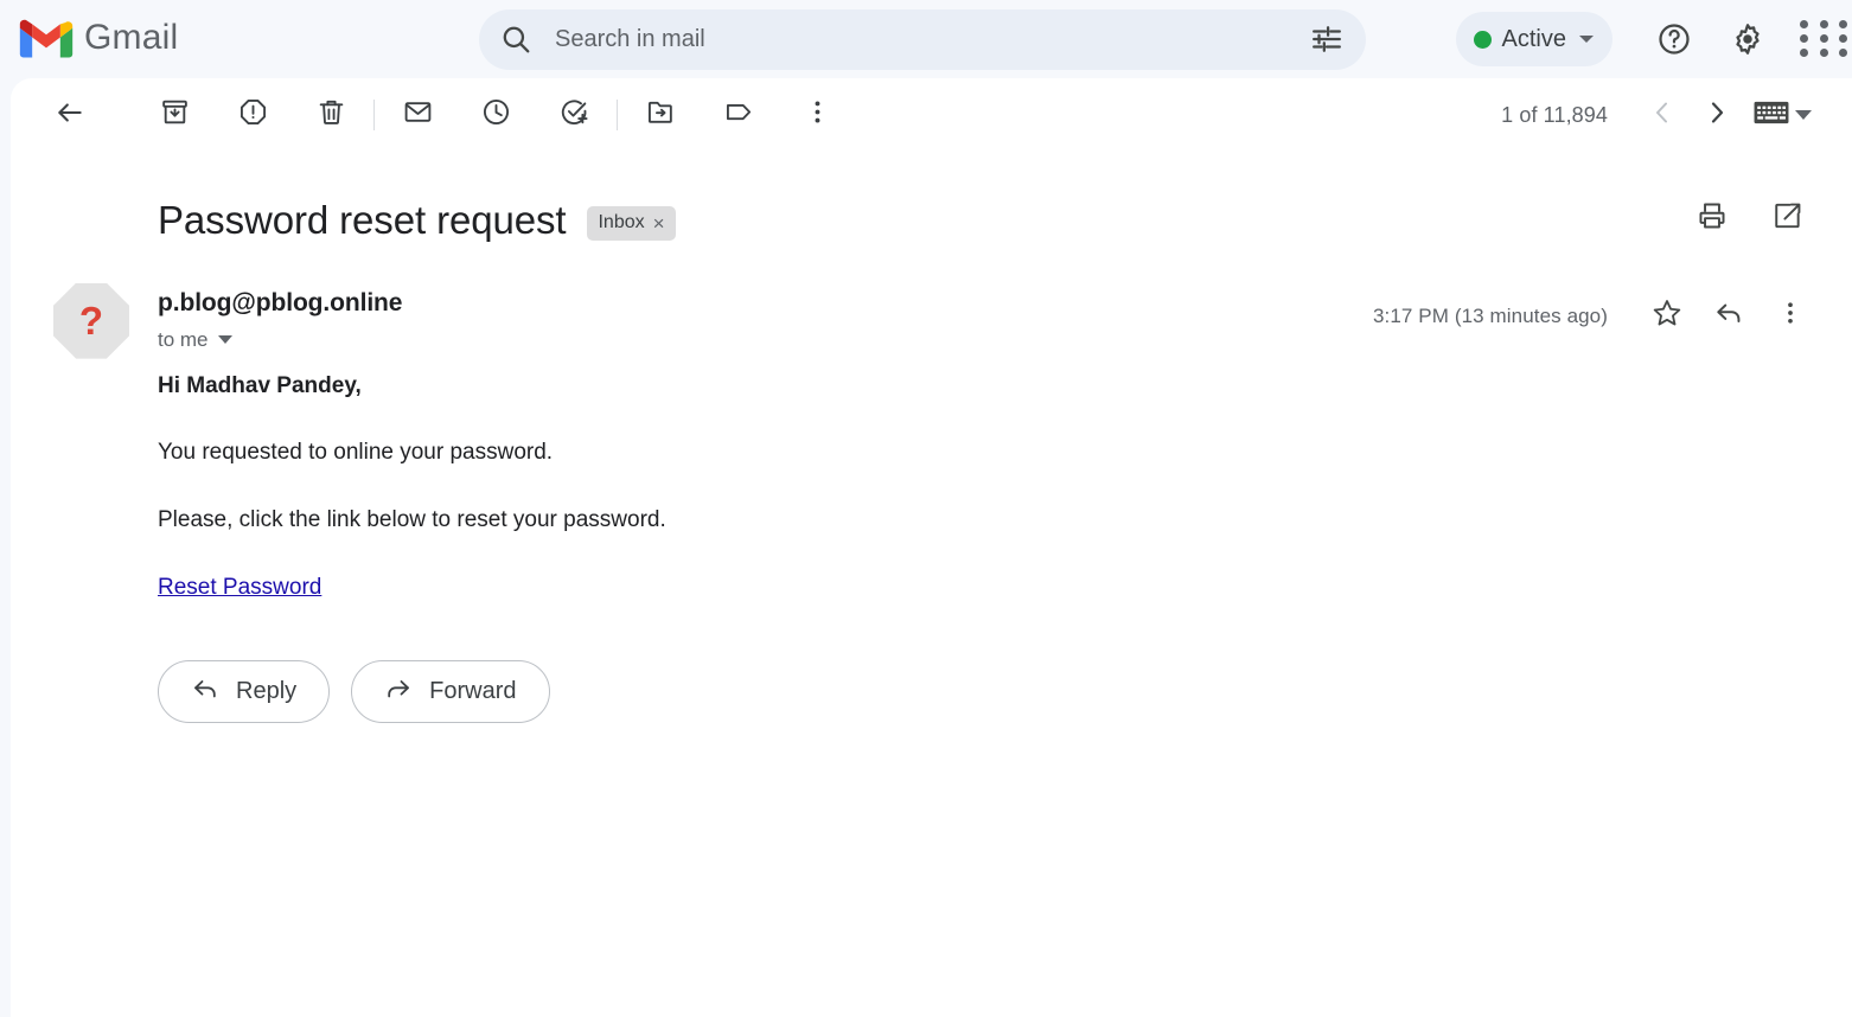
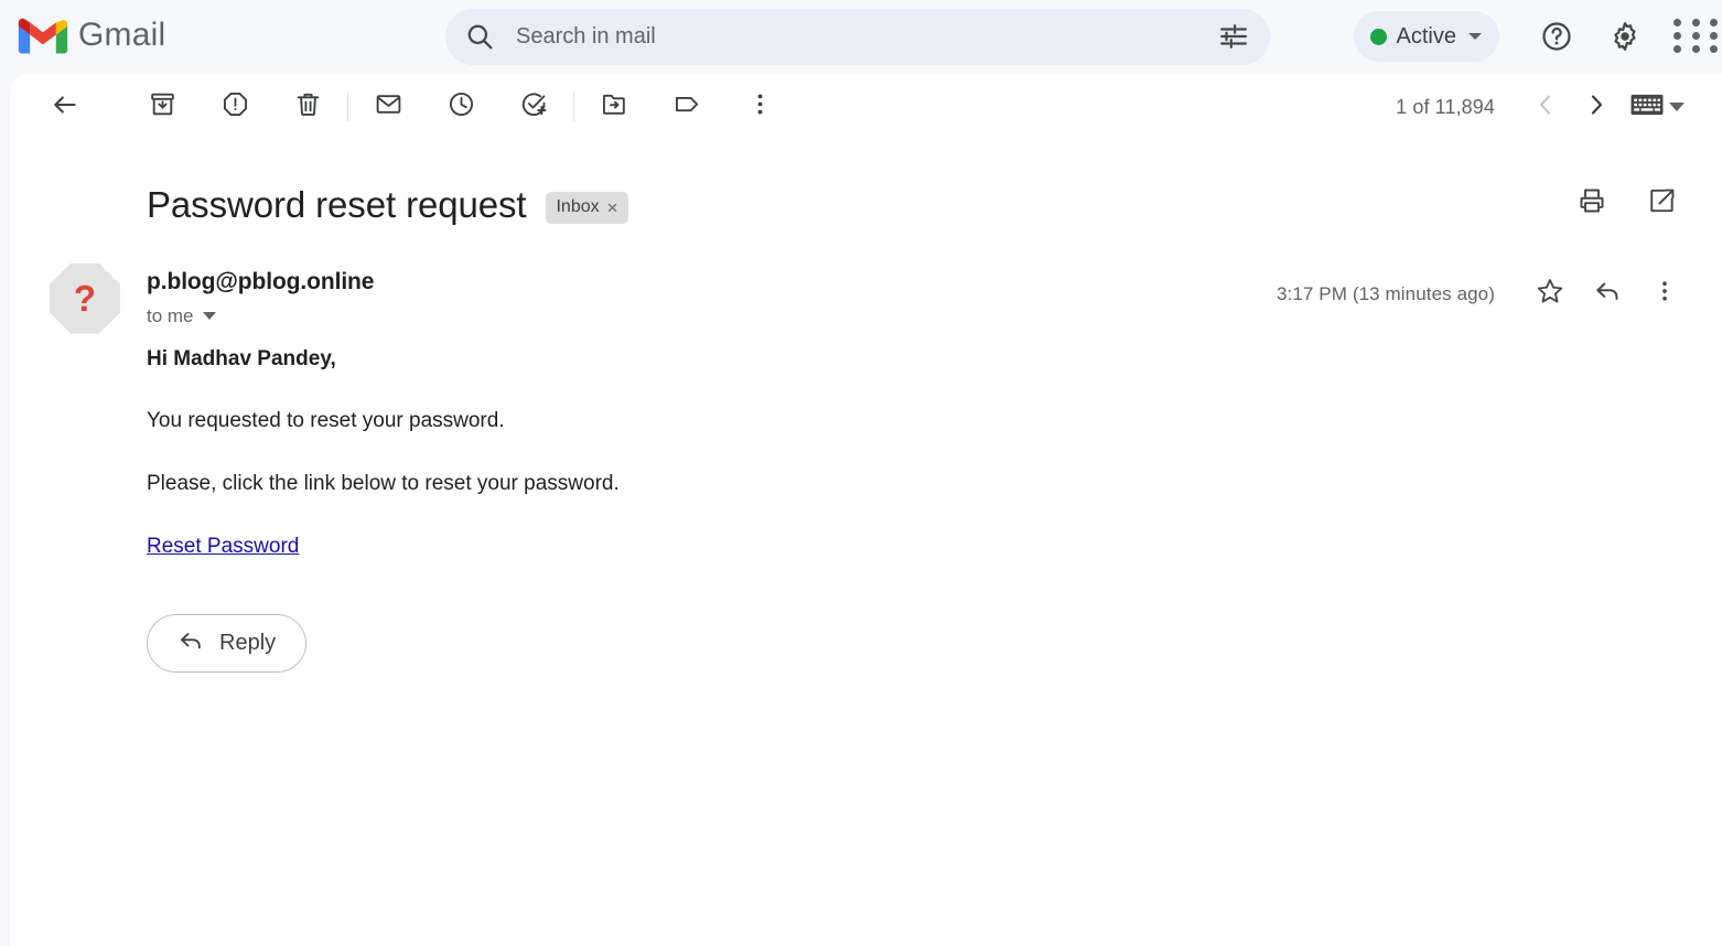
  Gmail
  Search in mail
  Active
  1 of 11,894
  Password reset request
  Inbox
  ×
  ?
  p.blog@pblog.online
  to me
  3:17 PM (13 minutes ago)
  Hi Madhav Pandey,
- You requested to online your password.
+ You requested to reset your password.
  Please, click the link below to reset your password.
  Reset Password
  Reply
- Forward
